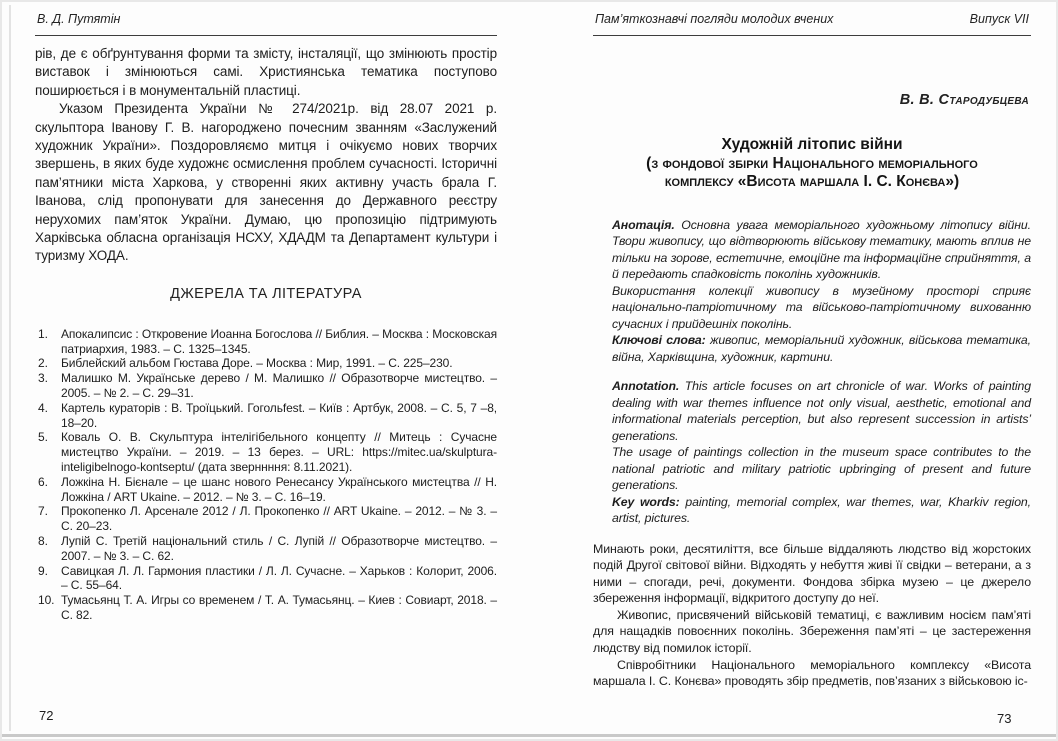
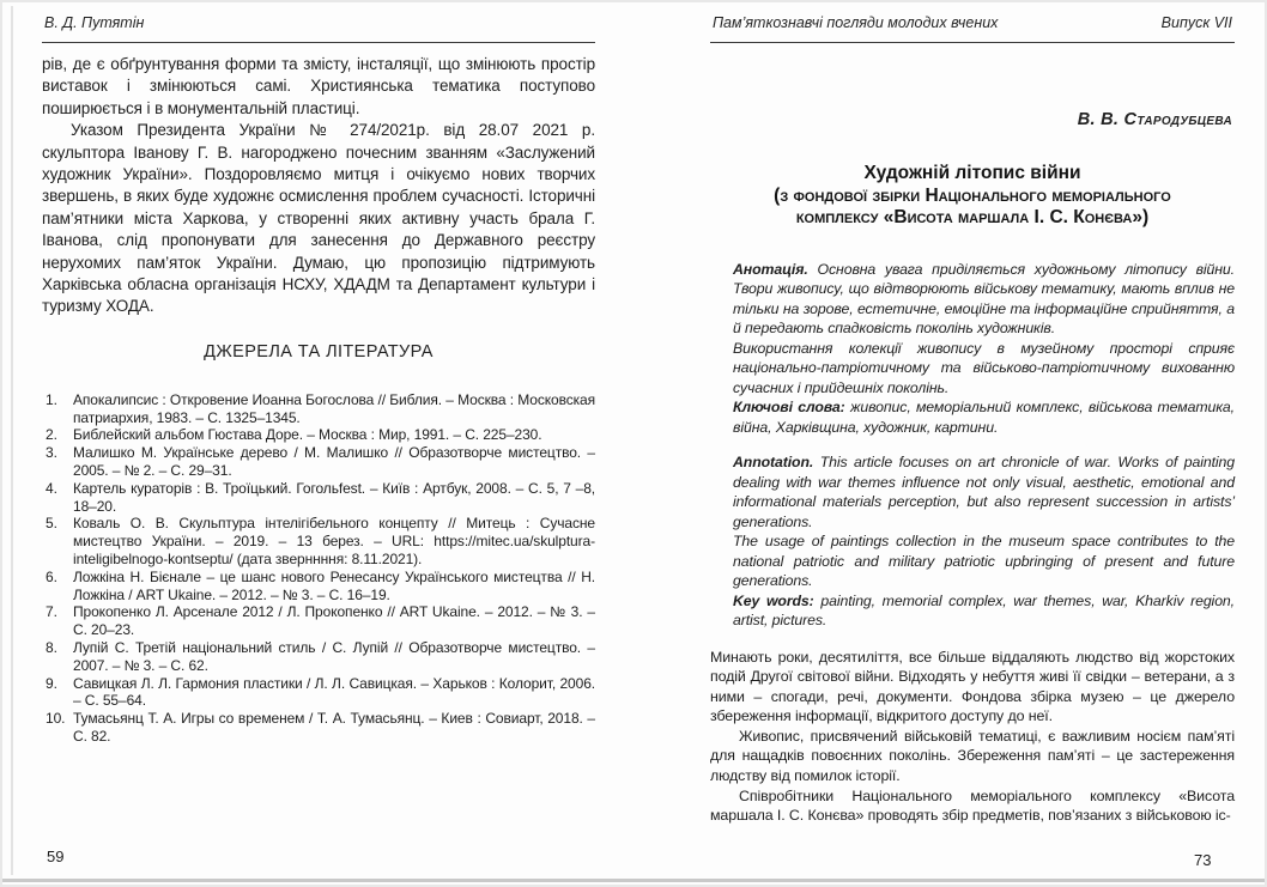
  В. Д. Путятін
  рів, де є обґрунтування форми та змісту, інсталяції, що змінюють простір виставок і змінюються самі. Християнська тематика поступово поширюється і в монументальній пластиці.
  Указом Президента України № 274/2021р. від 28.07 2021 р. скульптора Іванову Г. В. нагороджено почесним званням «Заслужений художник України». Поздоровляємо митця і очікуємо нових творчих звершень, в яких буде художнє осмислення проблем сучасності. Історичні пам’ятники міста Харкова, у створенні яких активну участь брала Г. Іванова, слід пропонувати для занесення до Державного реєстру нерухомих пам’яток України. Думаю, цю пропозицію підтримують Харківська обласна організація НСХУ, ХДАДМ та Департамент культури і туризму ХОДА.
  ДЖЕРЕЛА ТА ЛІТЕРАТУРА
  1.
  Апокалипсис : Откровение Иоанна Богослова // Библия. – Москва : Московская патриархия, 1983. – С. 1325–1345.
  2.
  Библейский альбом Гюстава Доре. – Москва : Мир, 1991. – С. 225–230.
  3.
  Малишко М. Українське дерево / М. Малишко // Образотворче мистецтво. – 2005. – № 2. – С. 29–31.
  4.
  Картель кураторів : В. Троїцький. Гогольfest. – Київ : Артбук, 2008. – С. 5, 7 –8, 18–20.
  5.
  Коваль О. В. Скульптура інтелігібельного концепту // Митець : Сучасне мистецтво України. – 2019. – 13 берез. – URL: https://mitec.ua/skulptura-inteligibelnogo-kontseptu/ (дата зверннння: 8.11.2021).
  6.
  Ложкіна Н. Бієнале – це шанс нового Ренесансу Українського мистецтва // Н. Ложкіна / ART Ukaine. – 2012. – № 3. – С. 16–19.
  7.
  Прокопенко Л. Арсенале 2012 / Л. Прокопенко // ART Ukaine. – 2012. – № 3. – С. 20–23.
  8.
  Лупій С. Третій національний стиль / С. Лупій // Образотворче мистецтво. – 2007. – № 3. – С. 62.
  9.
- Савицкая Л. Л. Гармония пластики / Л. Л. Сучасне. – Харьков : Колорит, 2006. – С. 55–64.
+ Савицкая Л. Л. Гармония пластики / Л. Л. Савицкая. – Харьков : Колорит, 2006. – С. 55–64.
  10.
  Тумасьянц Т. А. Игры со временем / Т. А. Тумасьянц. – Киев : Совиарт, 2018. – С. 82.
  Пам’яткознавчі погляди молодих вчених
  Випуск VII
  В. В. Стародубцева
  Художній літопис війни
  (з фондової збірки Національного меморіального
  комплексу «Висота маршала І. С. Конєва»)
- Анотація. Основна увага меморіального художньому літопису війни. Твори живопису, що відтворюють військову тематику, мають вплив не тільки на зорове, естетичне, емоційне та інформаційне сприйняття, а й передають спадковість поколінь художників.
+ Анотація. Основна увага приділяється художньому літопису війни. Твори живопису, що відтворюють військову тематику, мають вплив не тільки на зорове, естетичне, емоційне та інформаційне сприйняття, а й передають спадковість поколінь художників.
  Використання колекції живопису в музейному просторі сприяє національно-патріотичному та військово-патріотичному вихованню сучасних і прийдешніх поколінь.
- Ключові слова: живопис, меморіальний художник, військова тематика, війна, Харківщина, художник, картини.
+ Ключові слова: живопис, меморіальний комплекс, військова тематика, війна, Харківщина, художник, картини.
  Annotation. This article focuses on art chronicle of war. Works of painting dealing with war themes influence not only visual, aesthetic, emotional and informational materials perception, but also represent succession in artists’ generations.
  The usage of paintings collection in the museum space contributes to the national patriotic and military patriotic upbringing of present and future generations.
  Key words: painting, memorial complex, war themes, war, Kharkiv region, artist, pictures.
  Минають роки, десятиліття, все більше віддаляють людство від жорстоких подій Другої світової війни. Відходять у небуття живі її свідки – ветерани, а з ними – спогади, речі, документи. Фондова збірка музею – це джерело збереження інформації, відкритого доступу до неї.
  Живопис, присвячений військовій тематиці, є важливим носієм пам’яті для нащадків повоєнних поколінь. Збереження пам’яті – це застереження людству від помилок історії.
  Співробітники Національного меморіального комплексу «Висота маршала І. С. Конєва» проводять збір предметів, пов’язаних з військовою іс-
- 72
+ 59
  73
